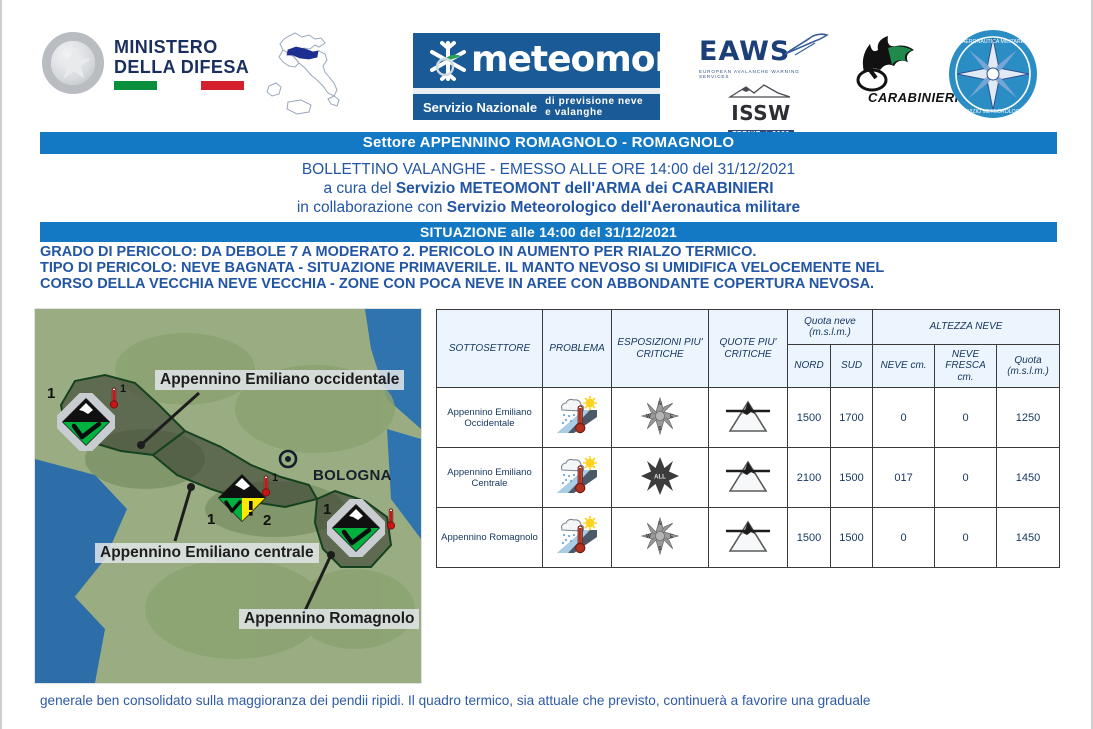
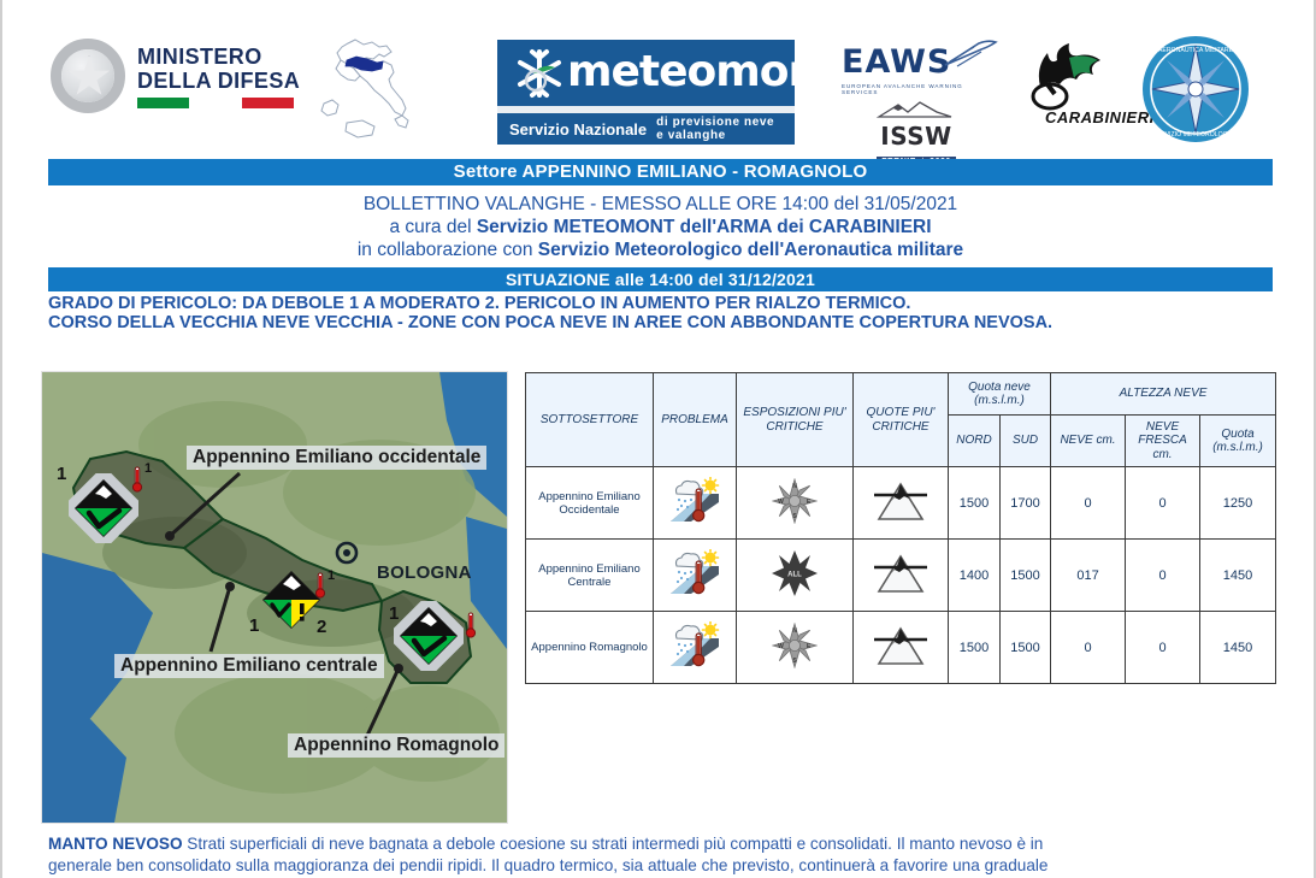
  MINISTERO
  DELLA DIFESA
  meteomo
  Servizio Nazionale
  di previsione neve
  e valanghe
  EAWS
  ISSW
  CARABINIER
- Settore APPENNINO ROMAGNOLO - ROMAGNOLO
+ Settore APPENNINO EMILIANO - ROMAGNOLO
- BOLLETTINO VALANGHE - EMESSO ALLE ORE 14:00 del 31/12/2021
+ BOLLETTINO VALANGHE - EMESSO ALLE ORE 14:00 del 31/05/2021
  a cura del Servizio METEOMONT dell'ARMA dei CARABINIERI
  in collaborazione con Servizio Meteorologico dell'Aeronautica militare
  SITUAZIONE alle 14:00 del 31/12/2021
- GRADO DI PERICOLO: DA DEBOLE 7 A MODERATO 2. PERICOLO IN AUMENTO PER RIALZO TERMICO.
+ GRADO DI PERICOLO: DA DEBOLE 1 A MODERATO 2. PERICOLO IN AUMENTO PER RIALZO TERMICO.
- TIPO DI PERICOLO: NEVE BAGNATA - SITUAZIONE PRIMAVERILE. IL MANTO NEVOSO SI UMIDIFICA VELOCEMENTE NEL
  CORSO DELLA VECCHIA NEVE VECCHIA - ZONE CON POCA NEVE IN AREE CON ABBONDANTE COPERTURA NEVOSA.
  1
  1
  1
  2
  1
  1
  Appennino Emiliano occidentale
  Appennino Emiliano centrale
  Appennino Romagnolo
  BOLOGNA
  SOTTOSETTORE	PROBLEMA	ESPOSIZIONI PIU' CRITICHE	QUOTE PIU' CRITICHE	Quota neve (m.s.l.m.)	ALTEZZA NEVE
  NORD	SUD	NEVE cm.	NEVE FRESCA cm.	Quota (m.s.l.m.)
  Appennino Emiliano Occidentale				1500	1700	0	0	1250
- Appennino Emiliano Centrale				2100	1500	017	0	1450
+ Appennino Emiliano Centrale				1400	1500	017	0	1450
  Appennino Romagnolo				1500	1500	0	0	1450
+ MANTO NEVOSO Strati superficiali di neve bagnata a debole coesione su strati intermedi più compatti e consolidati. Il manto nevoso è in
  generale ben consolidato sulla maggioranza dei pendii ripidi. Il quadro termico, sia attuale che previsto, continuerà a favorire una graduale
